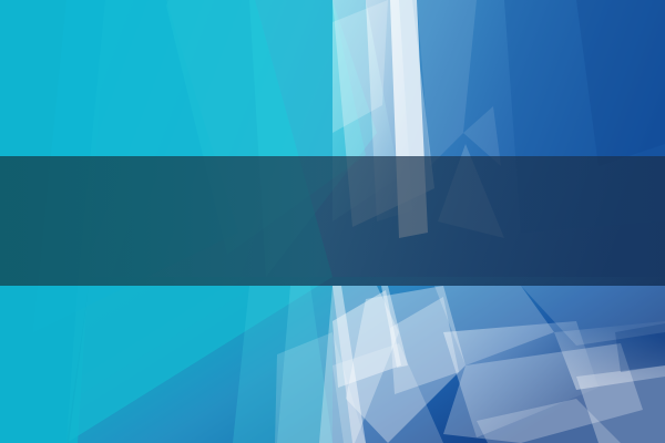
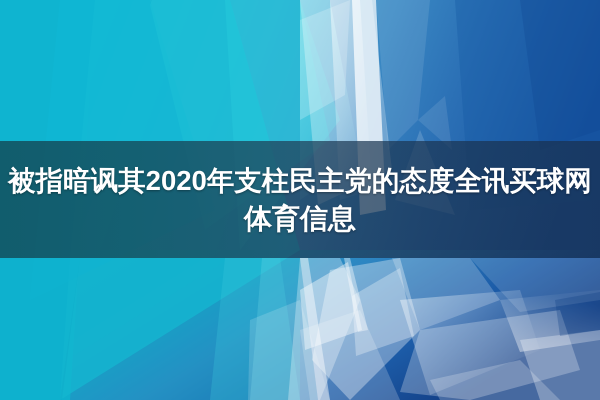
+ 被指暗讽其2020年支柱民主党的态度全讯买球网
+ 体育信息
